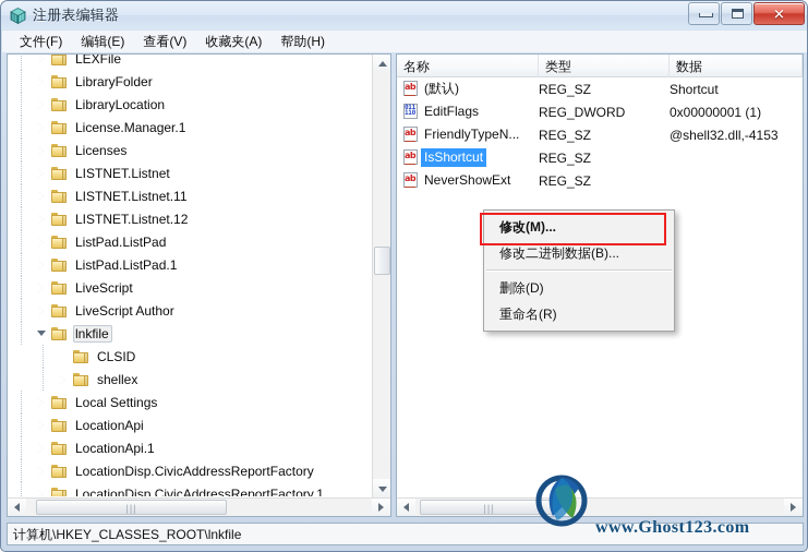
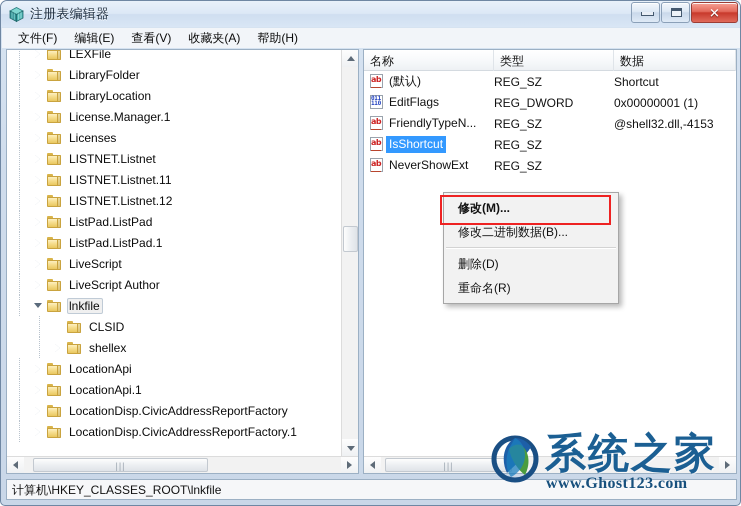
  注册表编辑器
  ✕
  文件(F)
  编辑(E)
  查看(V)
  收藏夹(A)
  帮助(H)
  LEXFile
  LibraryFolder
  LibraryLocation
  License.Manager.1
  Licenses
  LISTNET.Listnet
  LISTNET.Listnet.11
  LISTNET.Listnet.12
  ListPad.ListPad
  ListPad.ListPad.1
  LiveScript
  LiveScript Author
  lnkfile
  CLSID
  shellex
- Local Settings
  LocationApi
  LocationApi.1
  LocationDisp.CivicAddressReportFactory
  LocationDisp.CivicAddressReportFactory.1
  |||
  名称
  类型
  数据
  ab
  (默认)
  REG_SZ
  Shortcut
  EditFlags
  REG_DWORD
  0x00000001 (1)
  ab
  FriendlyTypeN...
  REG_SZ
  @shell32.dll,-4153
  ab
  IsShortcut
  REG_SZ
  ab
  NeverShowExt
  REG_SZ
  |||
  修改(M)...
  修改二进制数据(B)...
  删除(D)
  重命名(R)
  计算机\HKEY_CLASSES_ROOT\lnkfile
+ 系统之家
  www.Ghost123.com
